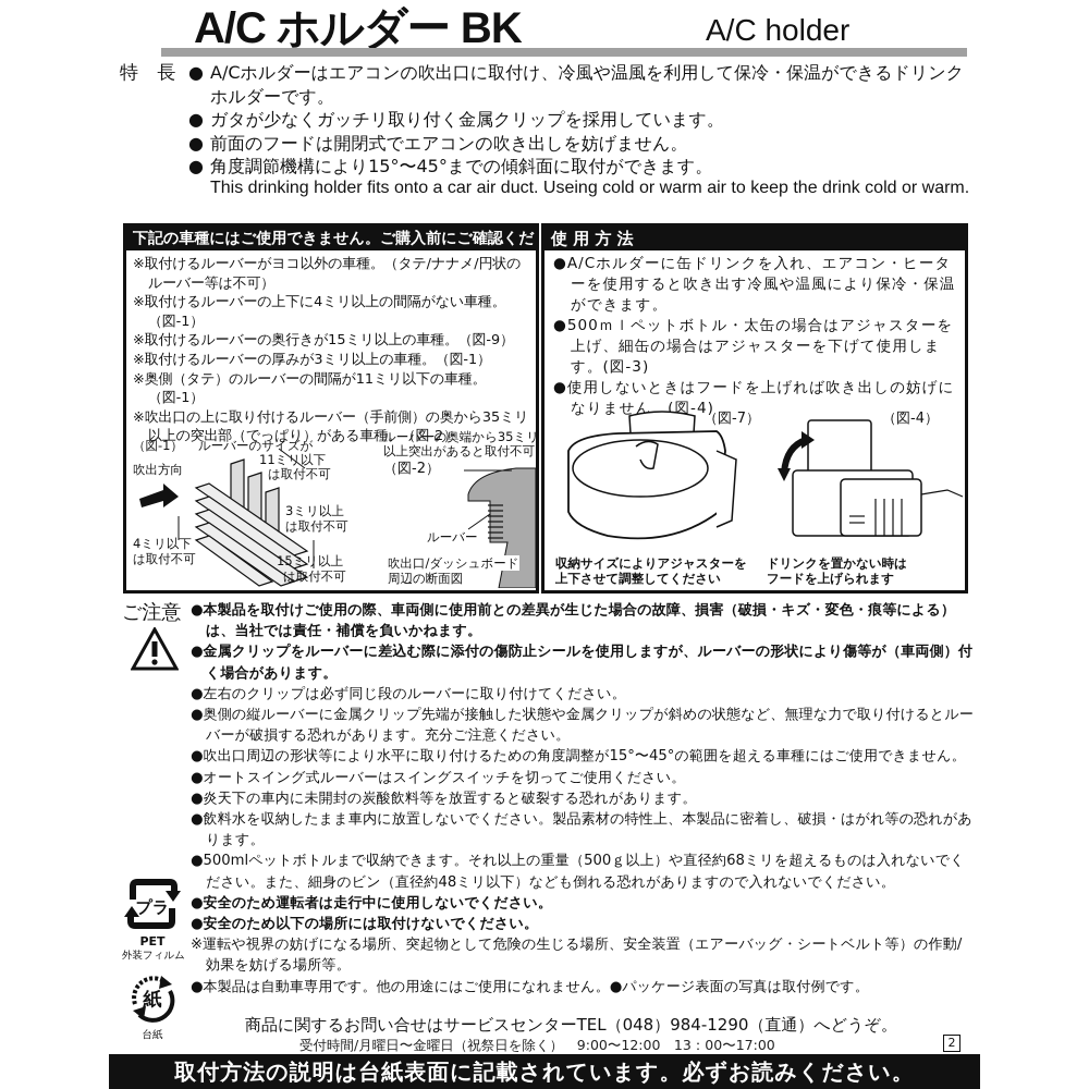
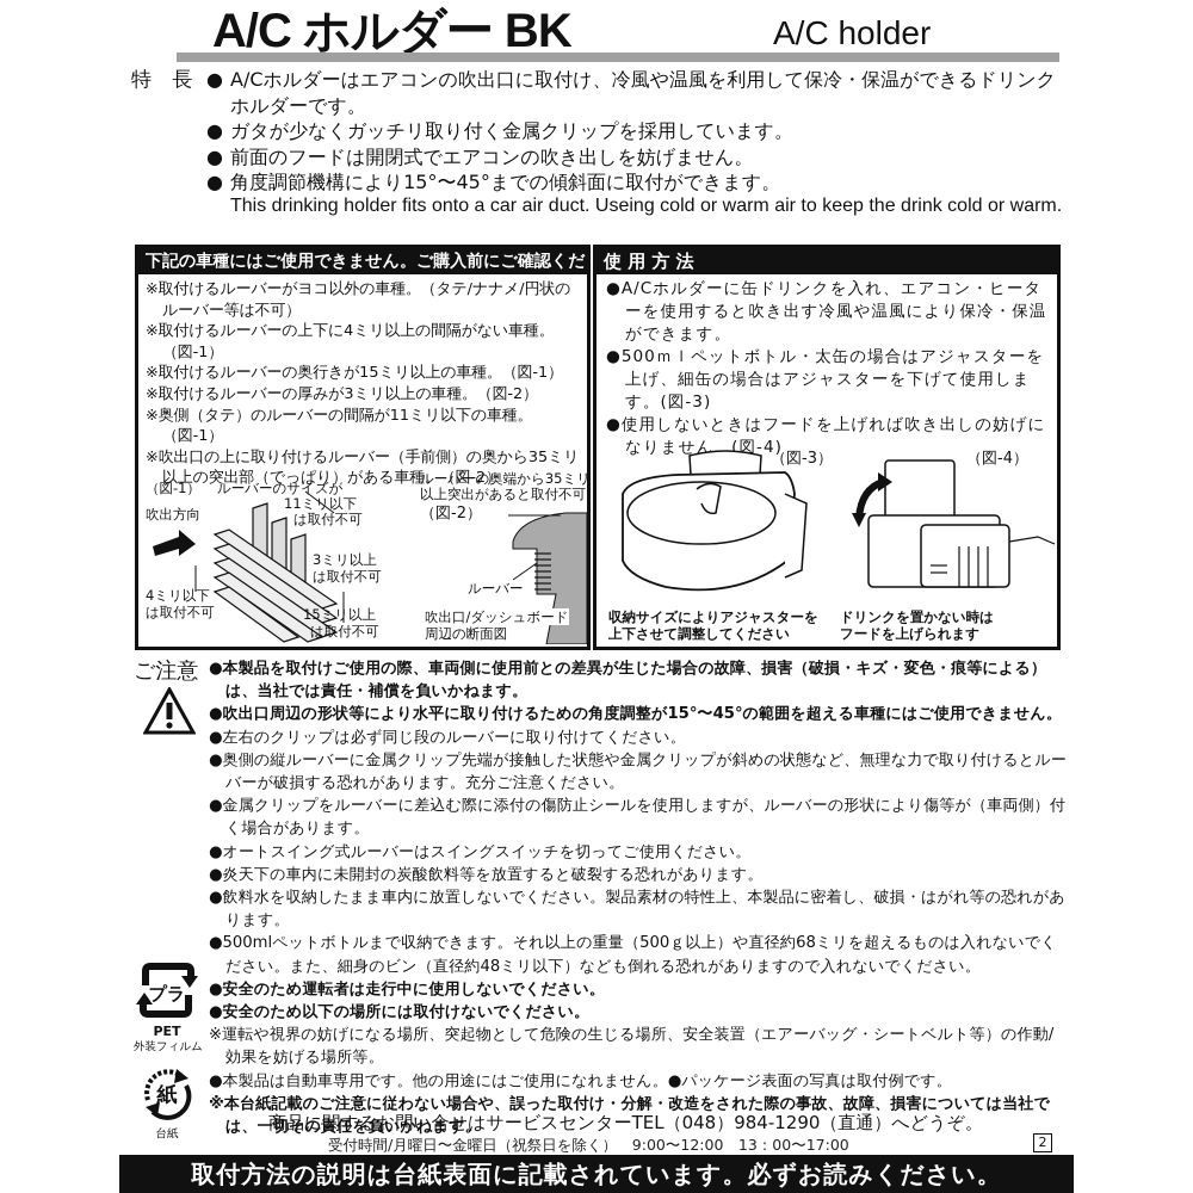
  A/C ホルダー BK
  A/C holder
  特 長
  ●
  A/Cホルダーはエアコンの吹出口に取付け、冷風や温風を利用して保冷・保温ができるドリンクホルダーです。
  ●
  ガタが少なくガッチリ取り付く金属クリップを採用しています。
  ●
  前面のフードは開閉式でエアコンの吹き出しを妨げません。
  ●
  角度調節機構により15°〜45°までの傾斜面に取付ができます。
  This drinking holder fits onto a car air duct. Useing cold or warm air to keep the drink cold or warm.
  下記の車種にはご使用できません。ご購入前にご確認くだ
  ※取付けるルーバーがヨコ以外の車種。（タテ/ナナメ/円状のルーバー等は不可）
  ※取付けるルーバーの上下に4ミリ以上の間隔がない車種。（図-1）
- ※取付けるルーバーの奥行きが15ミリ以上の車種。（図-9）
+ ※取付けるルーバーの奥行きが15ミリ以上の車種。（図-1）
- ※取付けるルーバーの厚みが3ミリ以上の車種。（図-1）
+ ※取付けるルーバーの厚みが3ミリ以上の車種。（図-2）
  ※奥側（タテ）のルーバーの間隔が11ミリ以下の車種。（図-1）
  ※吹出口の上に取り付けるルーバー（手前側）の奥から35ミリ以上の突出部（でっぱり）がある車種。（図-2）
  （図-1）
  ルーバーのサイズが
  11ミリ以下
  は取付不可
  吹出方向
  3ミリ以上
  は取付不可
  4ミリ以下
  は取付不可
  15ミリ以上
  は取付不可
  ルーバーの奥端から35ミリ
  以上突出があると取付不可
  （図-2）
  ルーバー
  吹出口/ダッシュボード
  周辺の断面図
  使 用 方 法
  ●A/Cホルダーに缶ドリンクを入れ、エアコン・ヒーターを使用すると吹き出す冷風や温風により保冷・保温ができます。
  ●500ｍｌペットボトル・太缶の場合はアジャスターを上げ、細缶の場合はアジャスターを下げて使用します。(図-3)
  ●使用しないときはフードを上げれば吹き出しの妨げになりません。(図-4)
- （図-7）
+ （図-3）
  収納サイズによりアジャスターを
  上下させて調整してください
  （図-4）
  ドリンクを置かない時は
  フードを上げられます
  ご注意
  ●本製品を取付けご使用の際、車両側に使用前との差異が生じた場合の故障、損害（破損・キズ・変色・痕等による）は、当社では責任・補償を負いかねます。
- ●金属クリップをルーバーに差込む際に添付の傷防止シールを使用しますが、ルーバーの形状により傷等が（車両側）付く場合があります。
+ ●吹出口周辺の形状等により水平に取り付けるための角度調整が15°〜45°の範囲を超える車種にはご使用できません。
  ●左右のクリップは必ず同じ段のルーバーに取り付けてください。
  ●奥側の縦ルーバーに金属クリップ先端が接触した状態や金属クリップが斜めの状態など、無理な力で取り付けるとルーバーが破損する恐れがあります。充分ご注意ください。
- ●吹出口周辺の形状等により水平に取り付けるための角度調整が15°〜45°の範囲を超える車種にはご使用できません。
+ ●金属クリップをルーバーに差込む際に添付の傷防止シールを使用しますが、ルーバーの形状により傷等が（車両側）付く場合があります。
  ●オートスイング式ルーバーはスイングスイッチを切ってご使用ください。
  ●炎天下の車内に未開封の炭酸飲料等を放置すると破裂する恐れがあります。
  ●飲料水を収納したまま車内に放置しないでください。製品素材の特性上、本製品に密着し、破損・はがれ等の恐れがあります。
  ●500mlペットボトルまで収納できます。それ以上の重量（500ｇ以上）や直径約68ミリを超えるものは入れないでください。また、細身のビン（直径約48ミリ以下）なども倒れる恐れがありますので入れないでください。
  ●安全のため運転者は走行中に使用しないでください。
  ●安全のため以下の場所には取付けないでください。
  ※運転や視界の妨げになる場所、突起物として危険の生じる場所、安全装置（エアーバッグ・シートベルト等）の作動/効果を妨げる場所等。
  ●本製品は自動車専用です。他の用途にはご使用になれません。●パッケージ表面の写真は取付例です。
+ ※本台紙記載のご注意に従わない場合や、誤った取付け・分解・改造をされた際の事故、故障、損害については当社では、一切その責任を負いかねます。
  プラ
  PET
  外装フィルム
  紙
  台紙
  商品に関するお問い合せはサービスセンターTEL（048）984-1290（直通）へどうぞ。
  受付時間/月曜日〜金曜日（祝祭日を除く） 9:00〜12:00 13：00〜17:00
  2
  取付方法の説明は台紙表面に記載されています。必ずお読みください。
